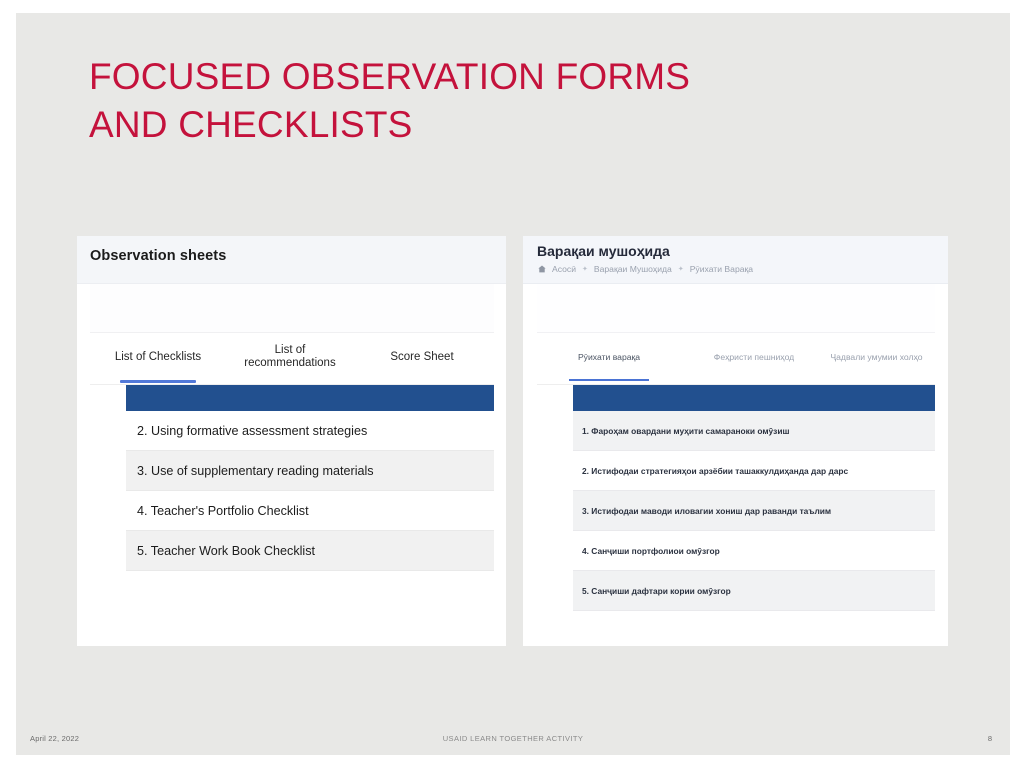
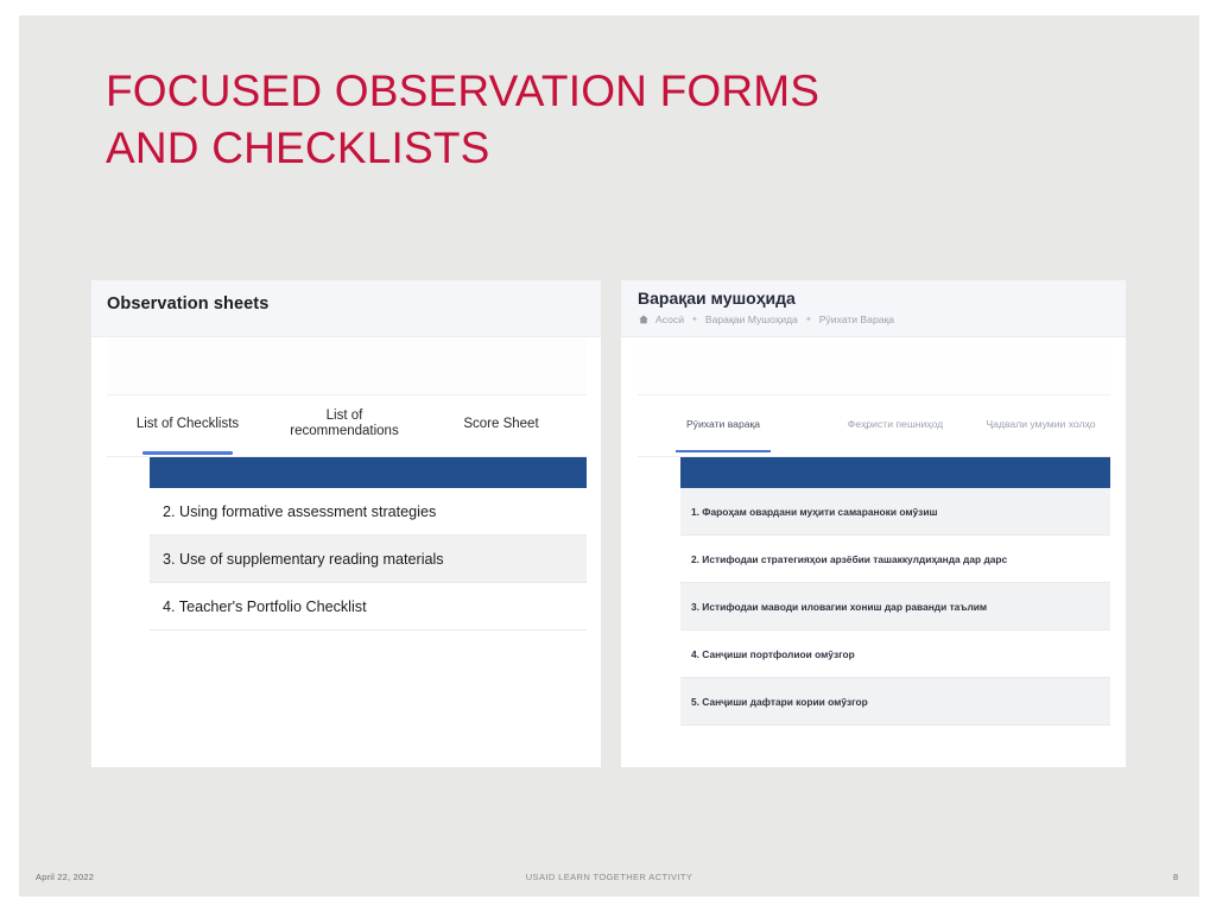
  FOCUSED OBSERVATION FORMS
  AND CHECKLISTS
  Observation sheets
  List of Checklists
  List of recommendations
  Score Sheet
  2. Using formative assessment strategies
  3. Use of supplementary reading materials
  4. Teacher's Portfolio Checklist
- 5. Teacher Work Book Checklist
  Варақаи мушоҳида
  Асосӣ
  Варақаи Мушоҳида
  Рӯихати Варақа
  Рӯихати варақа
  Феҳристи пешниҳод
  Ҷадвали умумии холҳо
  1. Фароҳам овардани муҳити самараноки омӯзиш
  2. Истифодаи стратегияҳои арзёбии ташаккулдиҳанда дар дарс
  3. Истифодаи маводи иловагии хониш дар раванди таълим
  4. Санҷиши портфолиои омӯзгор
  5. Санҷиши дафтари кории омӯзгор
  April 22, 2022
  USAID LEARN TOGETHER ACTIVITY
  8
